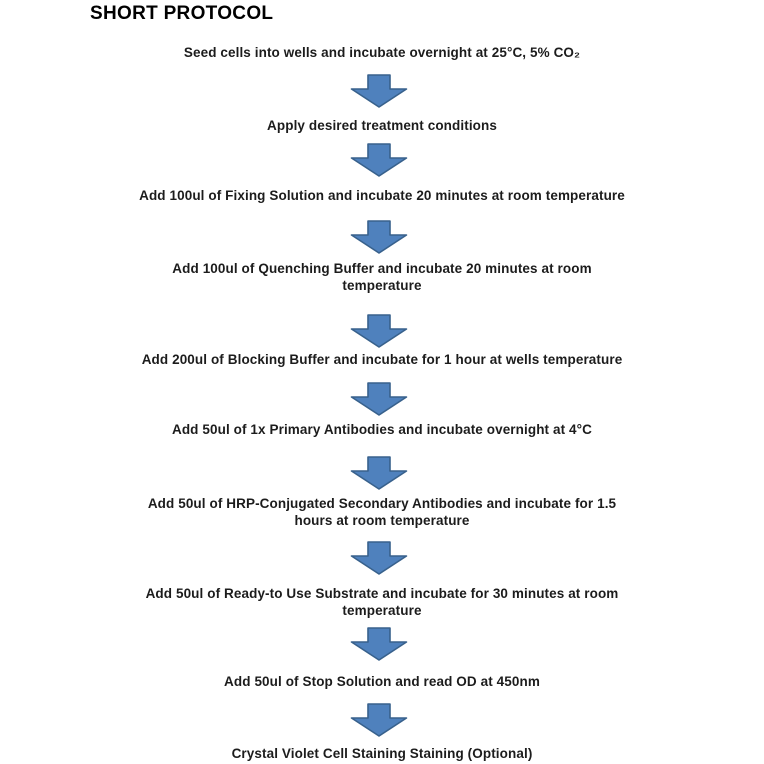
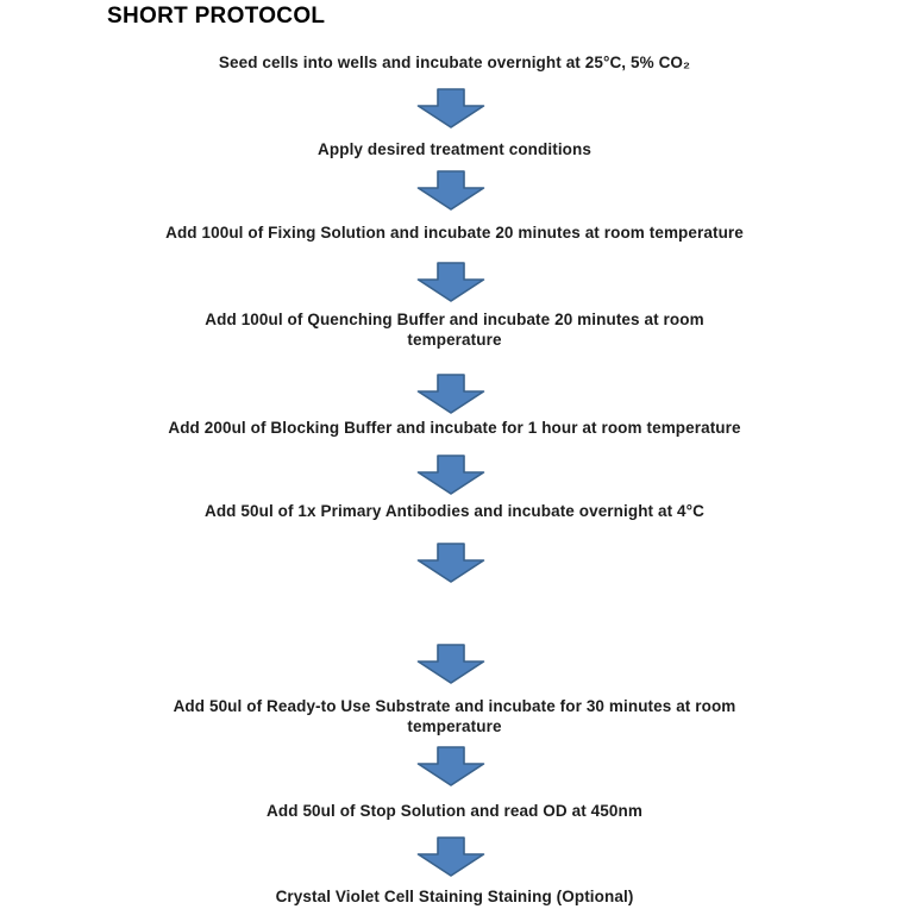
  SHORT PROTOCOL
  Seed cells into wells and incubate overnight at 25°C, 5% CO₂
  Apply desired treatment conditions
  Add 100ul of Fixing Solution and incubate 20 minutes at room temperature
  Add 100ul of Quenching Buffer and incubate 20 minutes at room
  temperature
- Add 200ul of Blocking Buffer and incubate for 1 hour at wells temperature
+ Add 200ul of Blocking Buffer and incubate for 1 hour at room temperature
  Add 50ul of 1x Primary Antibodies and incubate overnight at 4°C
- Add 50ul of HRP-Conjugated Secondary Antibodies and incubate for 1.5
- hours at room temperature
  Add 50ul of Ready-to Use Substrate and incubate for 30 minutes at room
  temperature
  Add 50ul of Stop Solution and read OD at 450nm
  Crystal Violet Cell Staining Staining (Optional)
